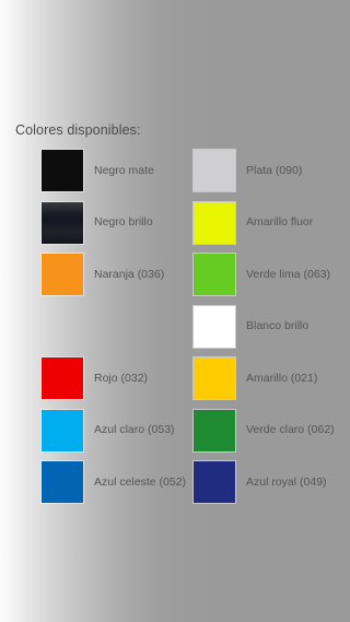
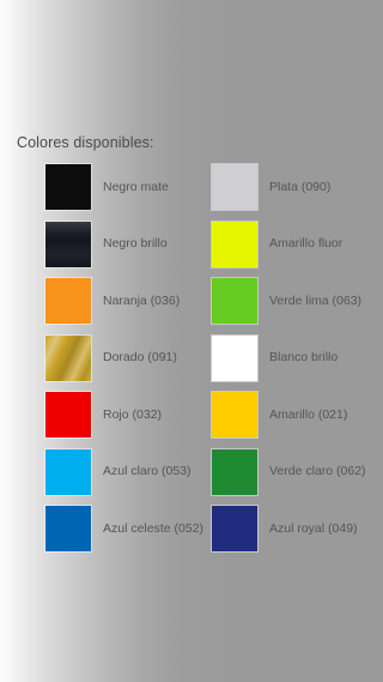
  Colores disponibles:
  Negro mate
  Plata (090)
  Negro brillo
  Amarillo fluor
  Naranja (036)
  Verde lima (063)
+ Dorado (091)
  Blanco brillo
  Rojo (032)
  Amarillo (021)
  Azul claro (053)
  Verde claro (062)
  Azul celeste (052)
  Azul royal (049)
